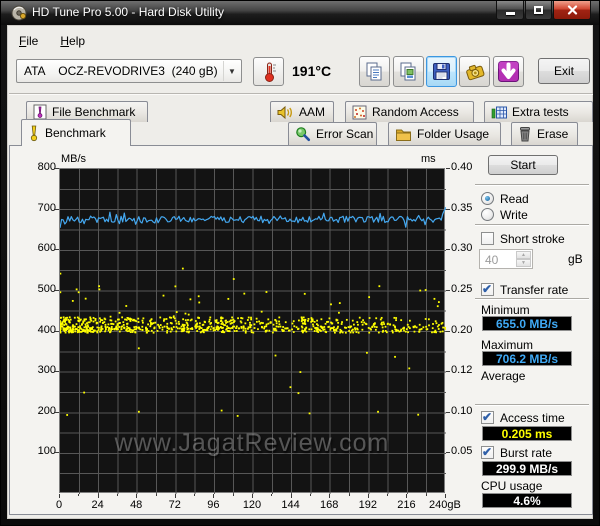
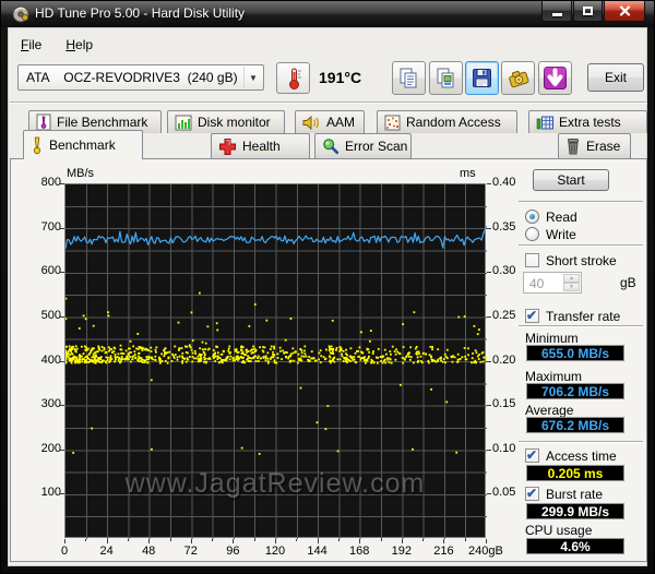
  HD Tune Pro 5.00 - Hard Disk Utility
  File
  Help
  ATA OCZ-REVODRIVE3 (240 gB)
  ▼
  191°C
  Exit
  File Benchmark
+ Disk monitor
  AAM
  Random Access
  Extra tests
  Benchmark
+ Health
  Error Scan
- Folder Usage
  Erase
  MB/s
  ms
  www.JagatReview.com
  800
  700
  600
  500
  400
  300
  200
  100
  0.40
  0.35
  0.30
  0.25
  0.20
- 0.12
+ 0.15
  0.10
  0.05
  0
  24
  48
  72
  96
  120
  144
  168
  192
  216
  240gB
  Start
  Read
  Write
  Short stroke
  40
  gB
  Transfer rate
  Minimum
  655.0 MB/s
  Maximum
  706.2 MB/s
  Average
+ 676.2 MB/s
  Access time
  0.205 ms
  Burst rate
  299.9 MB/s
  CPU usage
  4.6%
